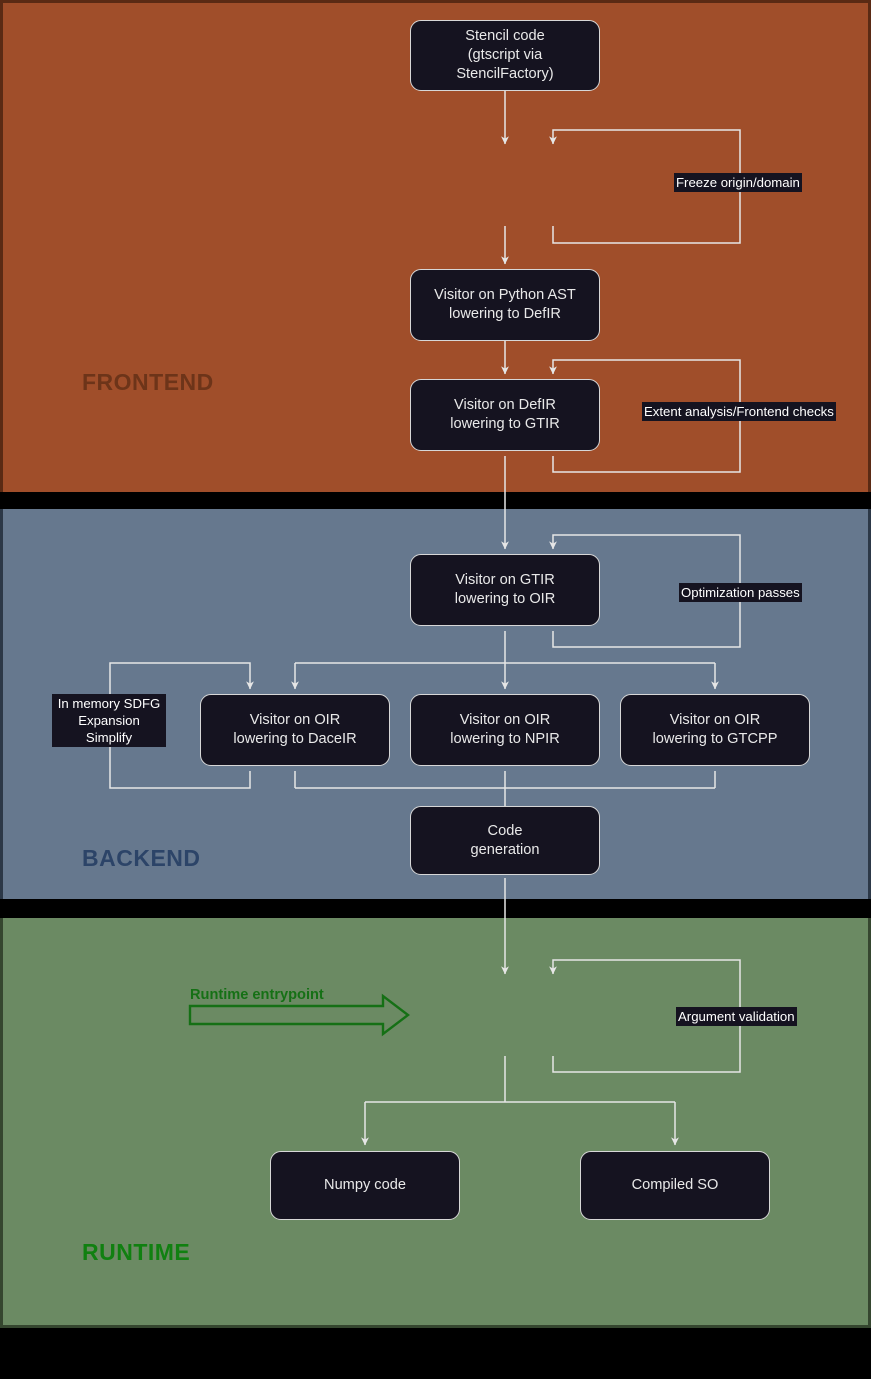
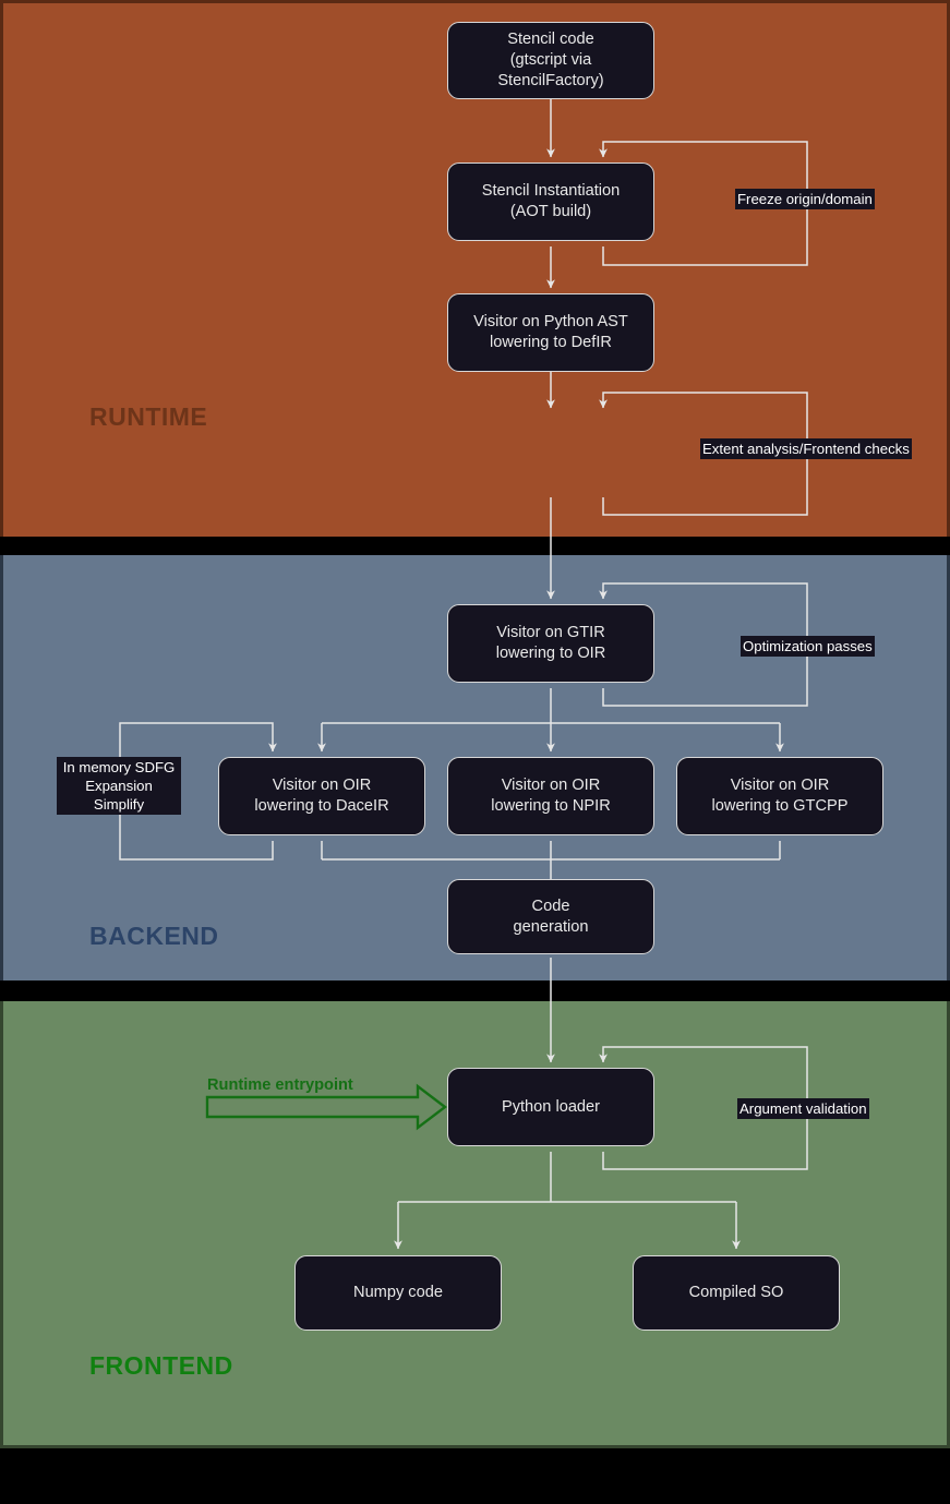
- FRONTEND
+ RUNTIME
  BACKEND
- RUNTIME
+ FRONTEND
  Stencil code
  (gtscript via
  StencilFactory)
+ Stencil Instantiation
+ (AOT build)
  Visitor on Python AST
  lowering to DefIR
- Visitor on DefIR
- lowering to GTIR
  Visitor on GTIR
  lowering to OIR
  Visitor on OIR
  lowering to DaceIR
  Visitor on OIR
  lowering to NPIR
  Visitor on OIR
  lowering to GTCPP
  Code
  generation
+ Python loader
  Numpy code
  Compiled SO
  Freeze origin/domain
  Extent analysis/Frontend checks
  Optimization passes
  In memory SDFG
  Expansion
  Simplify
  Argument validation
  Runtime entrypoint
